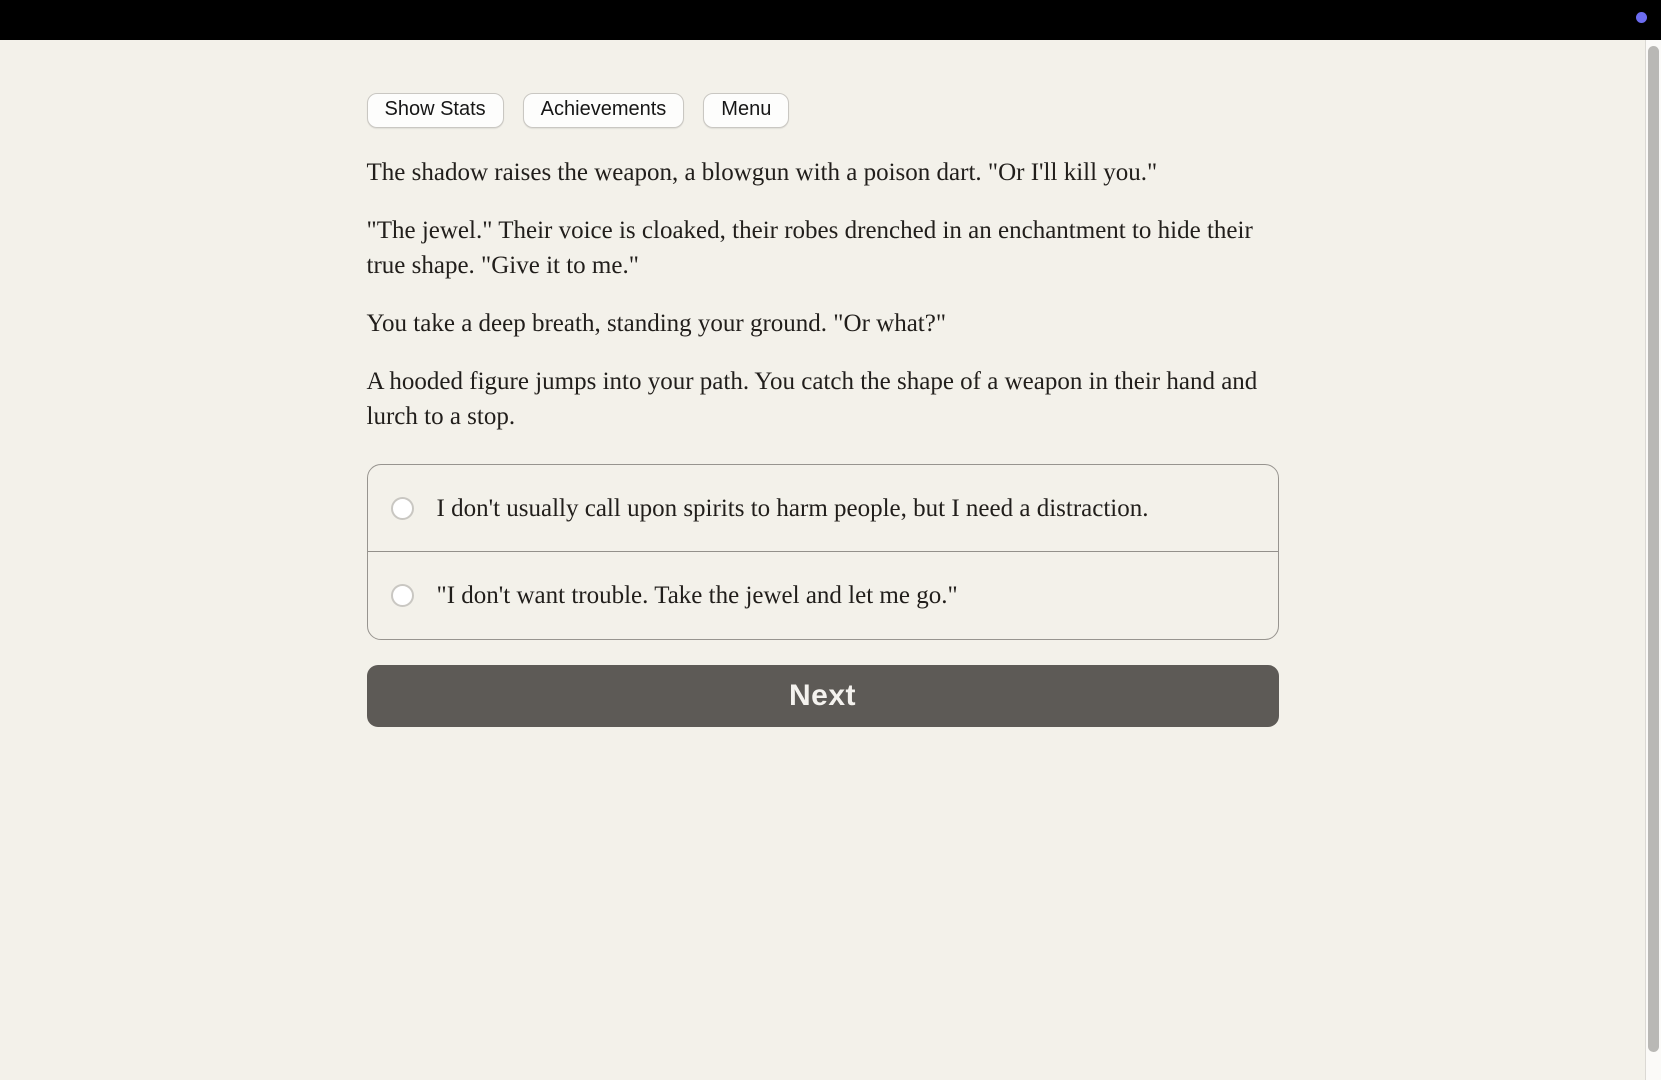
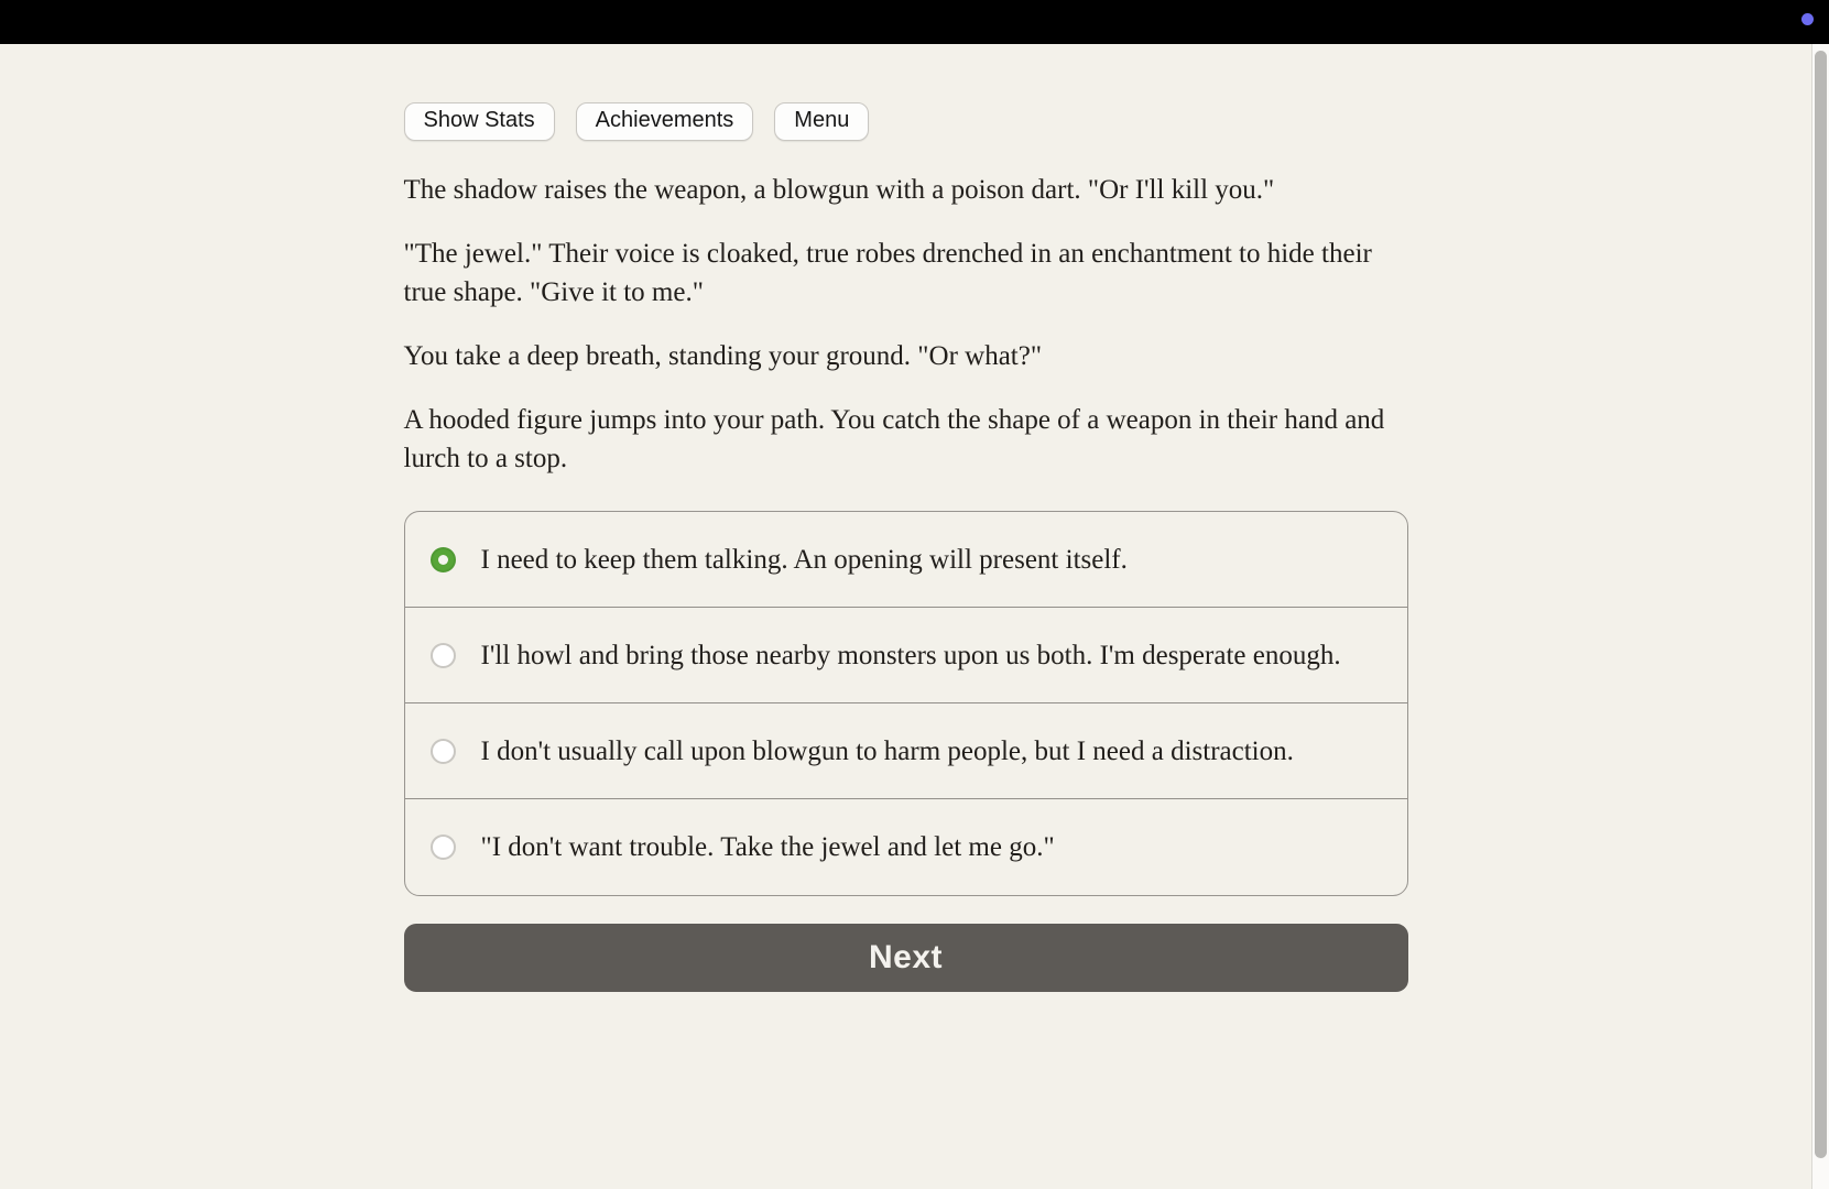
  Show Stats
  Achievements
  Menu
  The shadow raises the weapon, a blowgun with a poison dart. "Or I'll kill you."
- "The jewel." Their voice is cloaked, their robes drenched in an enchantment to hide their true shape. "Give it to me."
+ "The jewel." Their voice is cloaked, true robes drenched in an enchantment to hide their true shape. "Give it to me."
  You take a deep breath, standing your ground. "Or what?"
  A hooded figure jumps into your path. You catch the shape of a weapon in their hand and lurch to a stop.
+ I need to keep them talking. An opening will present itself.
+ I'll howl and bring those nearby monsters upon us both. I'm desperate enough.
- I don't usually call upon spirits to harm people, but I need a distraction.
+ I don't usually call upon blowgun to harm people, but I need a distraction.
  "I don't want trouble. Take the jewel and let me go."
  Next
